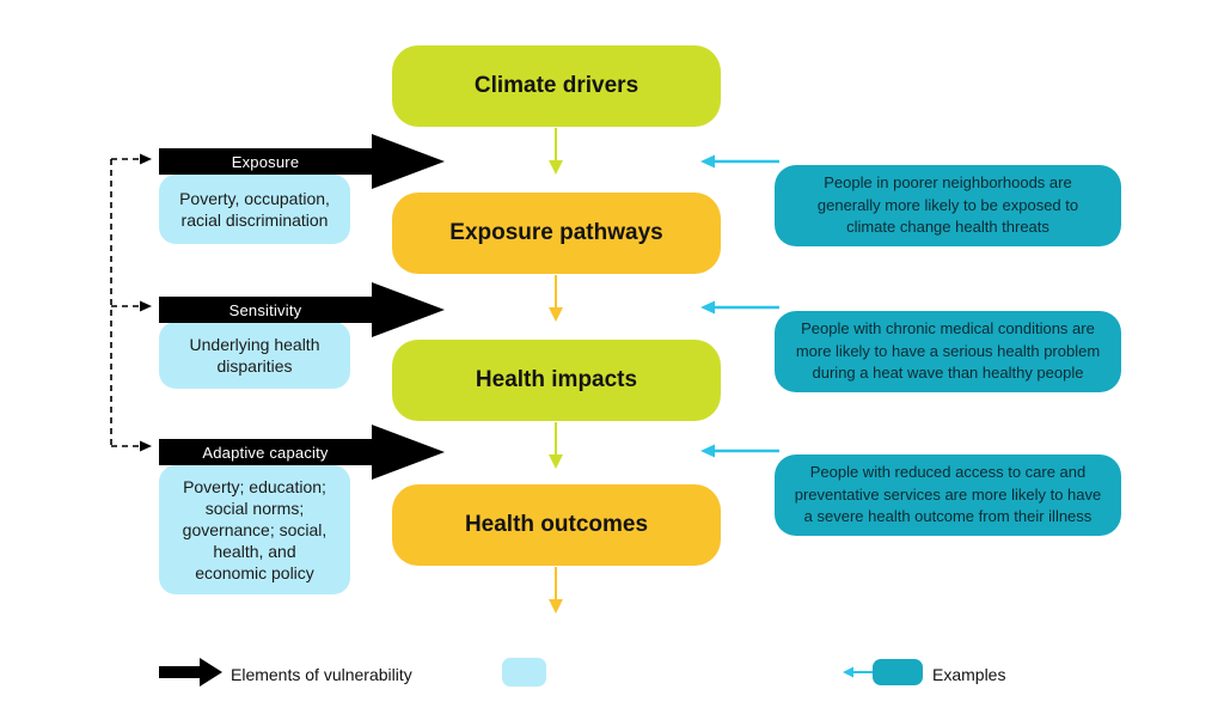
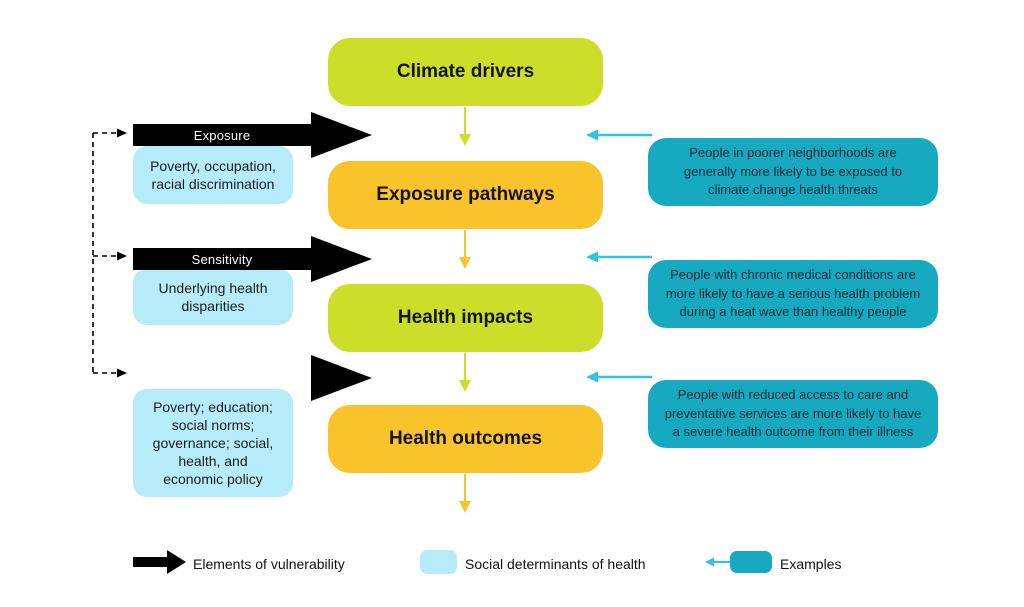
  Exposure
  Poverty, occupation,
  racial discrimination
  Sensitivity
  Underlying health
  disparities
- Adaptive capacity
  Poverty; education;
  social norms;
  governance; social,
  health, and
  economic policy
  Climate drivers
  Exposure pathways
  Health impacts
  Health outcomes
  People in poorer neighborhoods are
  generally more likely to be exposed to
  climate change health threats
  People with chronic medical conditions are
  more likely to have a serious health problem
  during a heat wave than healthy people
  People with reduced access to care and
  preventative services are more likely to have
  a severe health outcome from their illness
  Elements of vulnerability
+ Social determinants of health
  Examples
